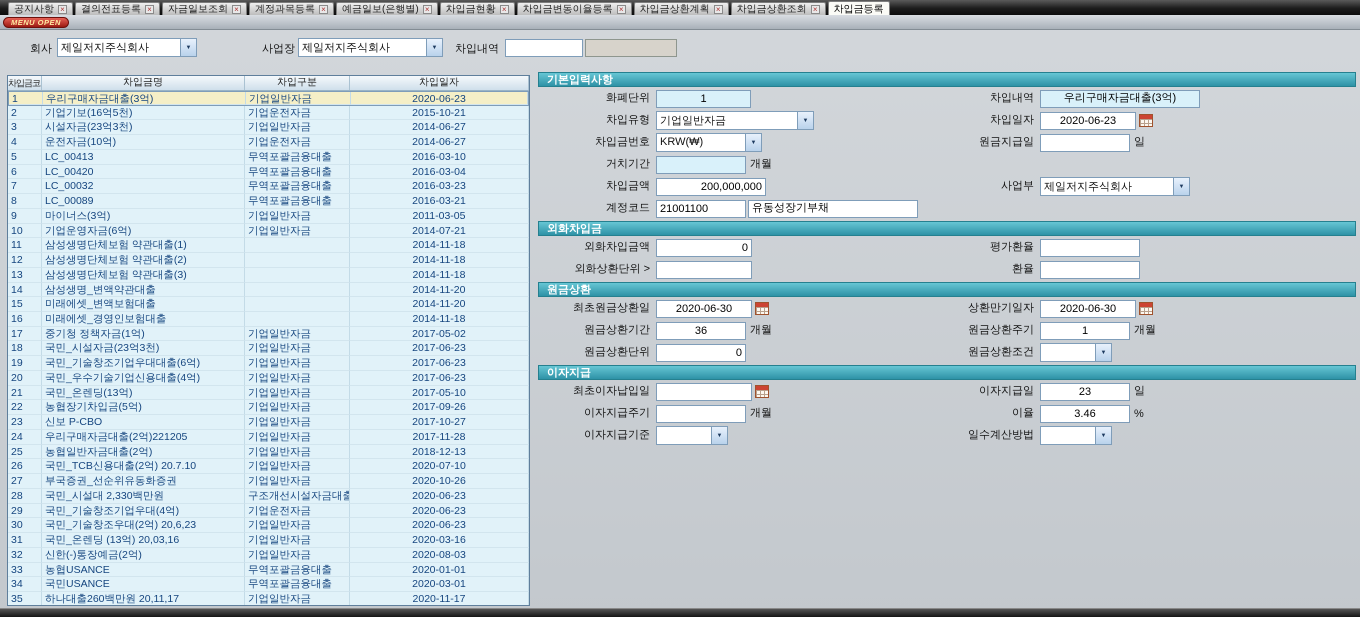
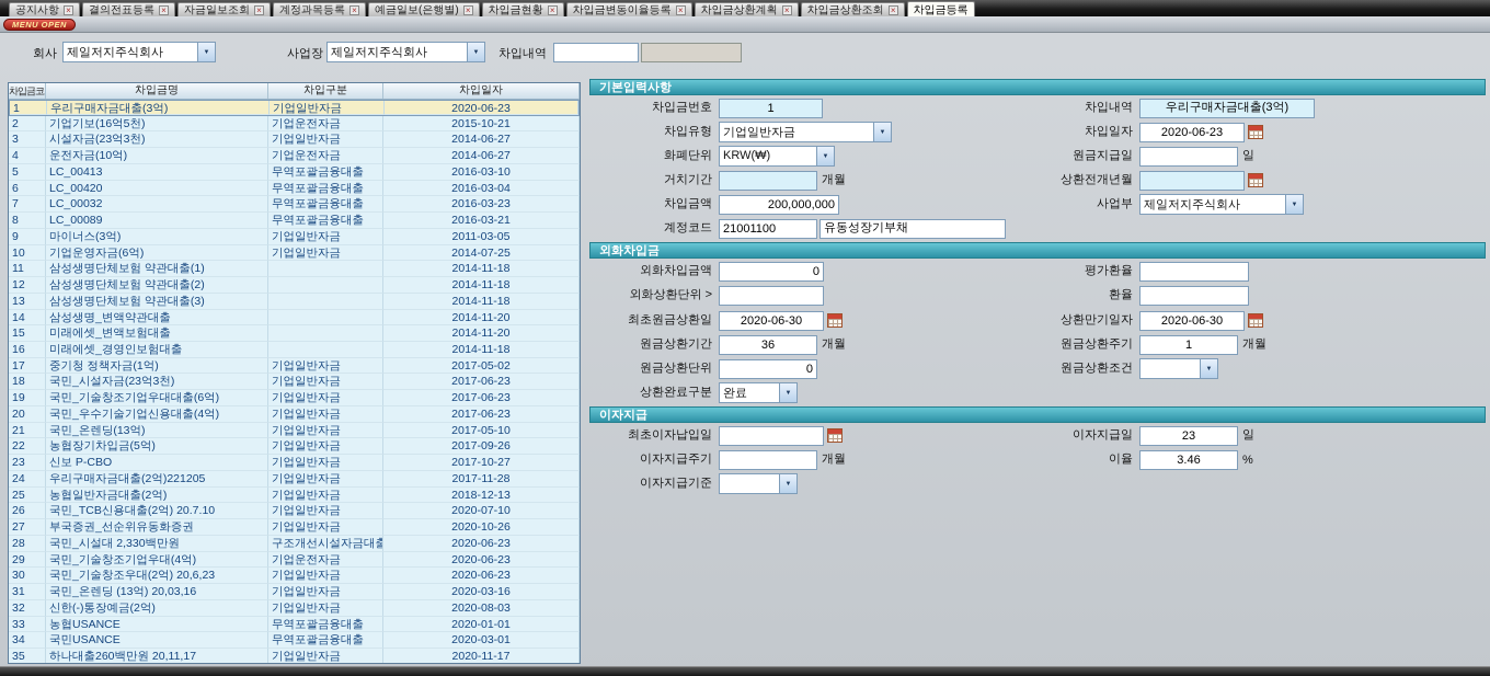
  공지사항
  ×
  결의전표등록
  ×
  자금일보조회
  ×
  계정과목등록
  ×
  예금일보(은행별)
  ×
  차입금현황
  ×
  차입금변동이율등록
  ×
  차입금상환계획
  ×
  차입금상환조회
  ×
  차입금등록
  MENU OPEN
  회사
  제일저지주식회사
  사업장
  제일저지주식회사
  차입내역
  차입금코
  차입금명
  차입구분
  차입일자
  1
  우리구매자금대출(3억)
  기업일반자금
  2020-06-23
  2
  기업기보(16억5천)
  기업운전자금
  2015-10-21
  3
  시설자금(23억3천)
  기업일반자금
  2014-06-27
  4
  운전자금(10억)
  기업운전자금
  2014-06-27
  5
  LC_00413
  무역포괄금융대출
  2016-03-10
  6
  LC_00420
  무역포괄금융대출
  2016-03-04
  7
  LC_00032
  무역포괄금융대출
  2016-03-23
  8
  LC_00089
  무역포괄금융대출
  2016-03-21
  9
  마이너스(3억)
  기업일반자금
  2011-03-05
  10
  기업운영자금(6억)
  기업일반자금
- 2014-07-21
+ 2014-07-25
  11
  삼성생명단체보험 약관대출(1)
  2014-11-18
  12
  삼성생명단체보험 약관대출(2)
  2014-11-18
  13
  삼성생명단체보험 약관대출(3)
  2014-11-18
  14
  삼성생명_변액약관대출
  2014-11-20
  15
  미래에셋_변액보험대출
  2014-11-20
  16
  미래에셋_경영인보험대출
  2014-11-18
  17
  중기청 정책자금(1억)
  기업일반자금
  2017-05-02
  18
  국민_시설자금(23억3천)
  기업일반자금
  2017-06-23
  19
  국민_기술창조기업우대대출(6억)
  기업일반자금
  2017-06-23
  20
  국민_우수기술기업신용대출(4억)
  기업일반자금
  2017-06-23
  21
  국민_온렌딩(13억)
  기업일반자금
  2017-05-10
  22
  농협장기차입금(5억)
  기업일반자금
  2017-09-26
  23
  신보 P-CBO
  기업일반자금
  2017-10-27
  24
  우리구매자금대출(2억)221205
  기업일반자금
  2017-11-28
  25
  농협일반자금대출(2억)
  기업일반자금
  2018-12-13
  26
  국민_TCB신용대출(2억) 20.7.10
  기업일반자금
  2020-07-10
  27
  부국증권_선순위유동화증권
  기업일반자금
  2020-10-26
  28
  국민_시설대 2,330백만원
  구조개선시설자금대출
  2020-06-23
  29
  국민_기술창조기업우대(4억)
  기업운전자금
  2020-06-23
  30
  국민_기술창조우대(2억) 20,6,23
  기업일반자금
  2020-06-23
  31
  국민_온렌딩 (13억) 20,03,16
  기업일반자금
  2020-03-16
  32
  신한(-)통장예금(2억)
  기업일반자금
  2020-08-03
  33
  농협USANCE
  무역포괄금융대출
  2020-01-01
  34
  국민USANCE
  무역포괄금융대출
  2020-03-01
  35
  하나대출260백만원 20,11,17
  기업일반자금
  2020-11-17
  기본입력사항
- 화폐단위
+ 차입금번호
  1
  차입내역
  우리구매자금대출(3억)
  차입유형
  기업일반자금
  차입일자
  2020-06-23
- 차입금번호
+ 화폐단위
  KRW(₩)
  원금지급일
  일
  거치기간
  개월
+ 상환전개년월
  차입금액
  200,000,000
  사업부
  제일저지주식회사
  계정코드
  21001100
  유동성장기부채
  외화차입금
  외화차입금액
  0
  평가환율
  외화상환단위 >
  환율
- 원금상환
  최초원금상환일
  2020-06-30
  상환만기일자
  2020-06-30
  원금상환기간
  36
  개월
  원금상환주기
  1
  개월
  원금상환단위
  0
  원금상환조건
+ 상환완료구분
+ 완료
  이자지급
  최초이자납입일
  이자지급일
  23
  일
  이자지급주기
  개월
  이율
  3.46
  %
  이자지급기준
- 일수계산방법
